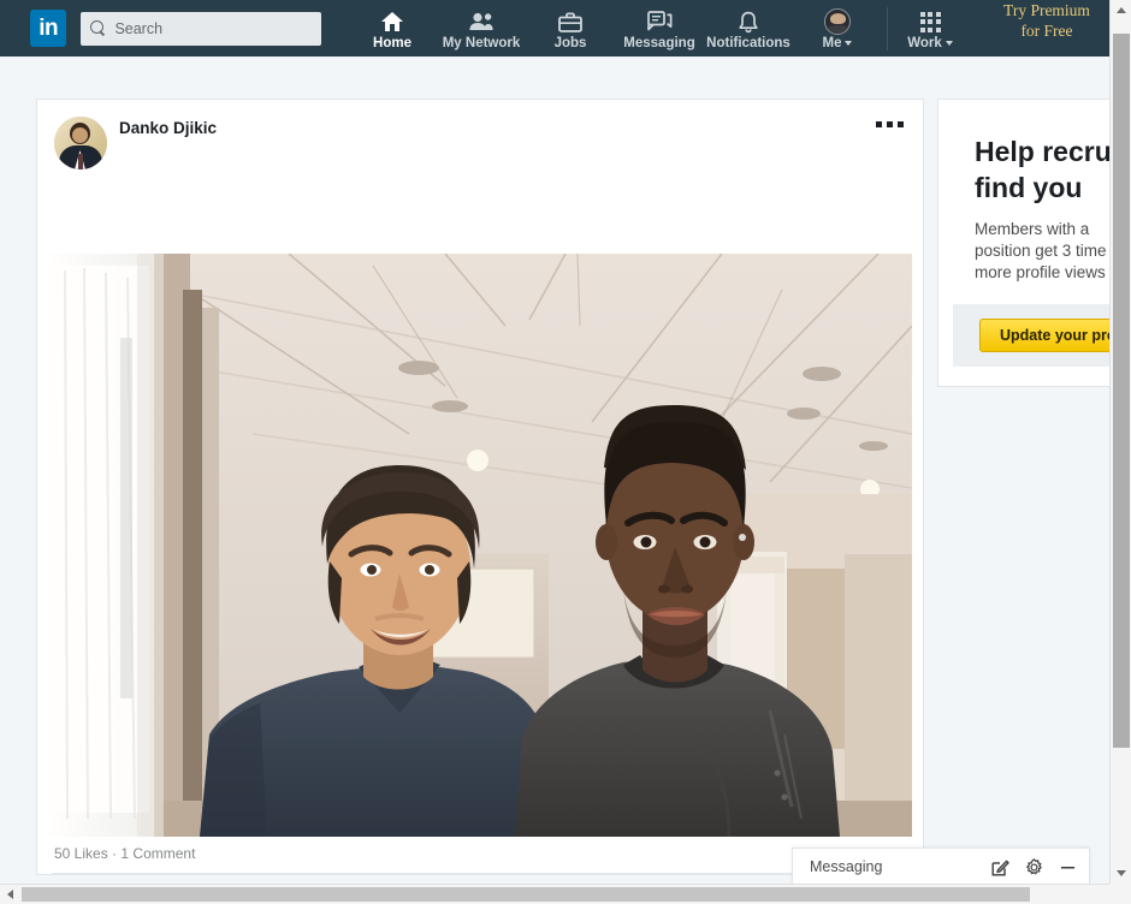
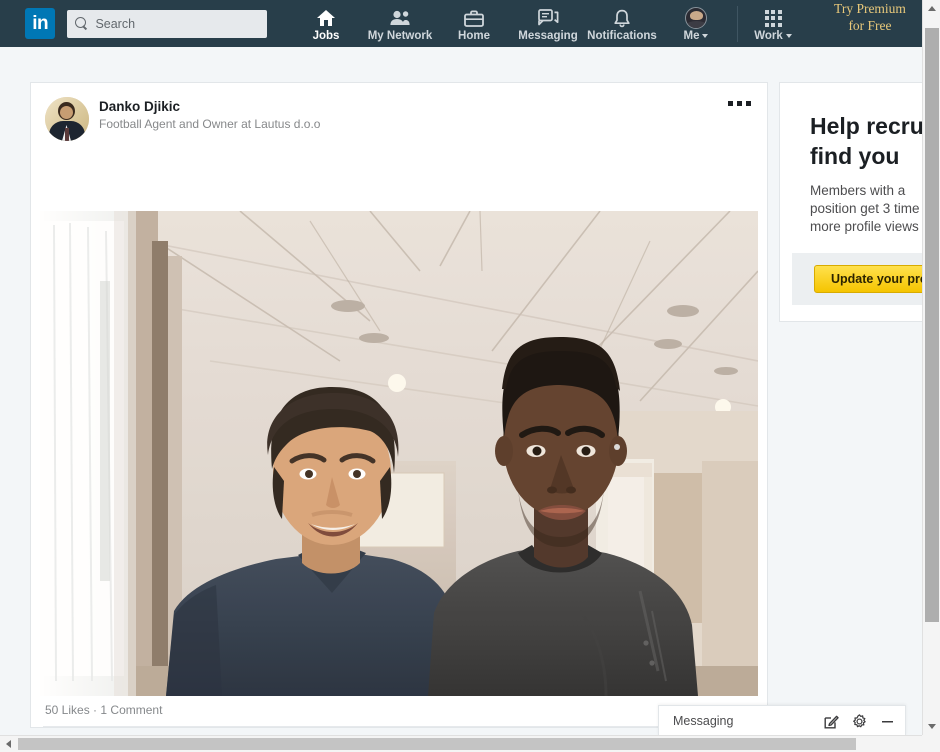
  in
  Search
- Home
+ Jobs
  My Network
- Jobs
+ Home
  Messaging
  Notifications
  Me
  Work
  Try Premium
  for Free
  Danko Djikic
+ Football Agent and Owner at Lautus d.o.o
  50 Likes · 1 Comment
  Help recru
  find you
  Members with a
  position get 3 time
  more profile views
  Update your pr
  Messaging
